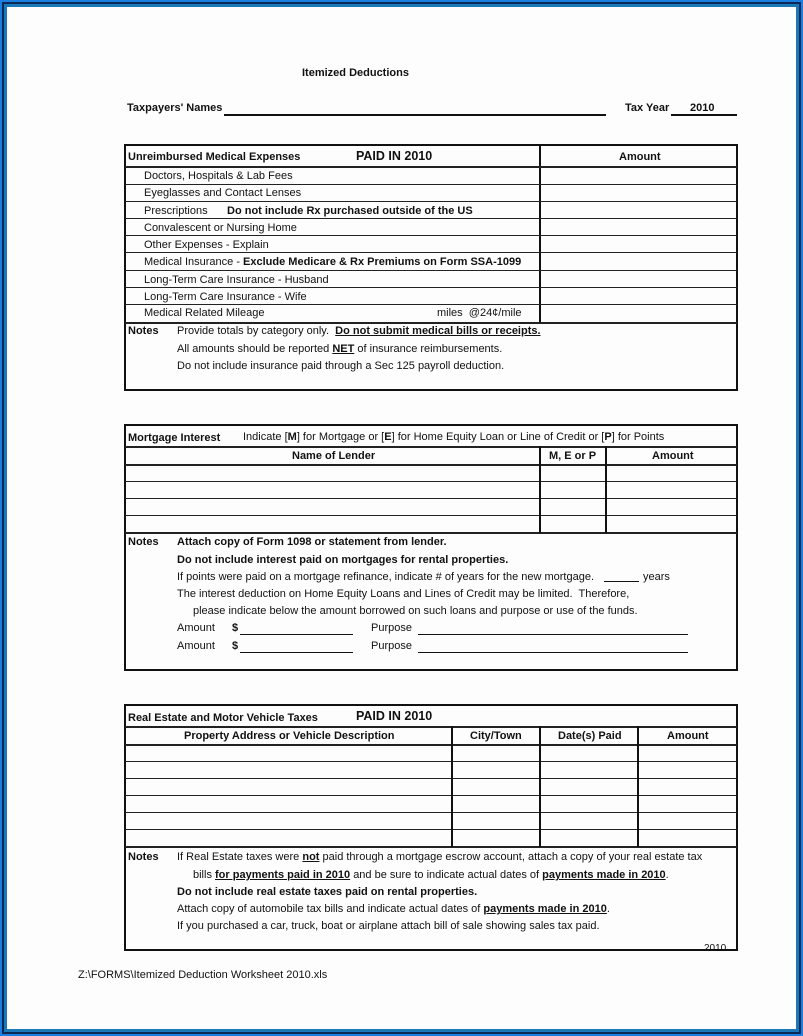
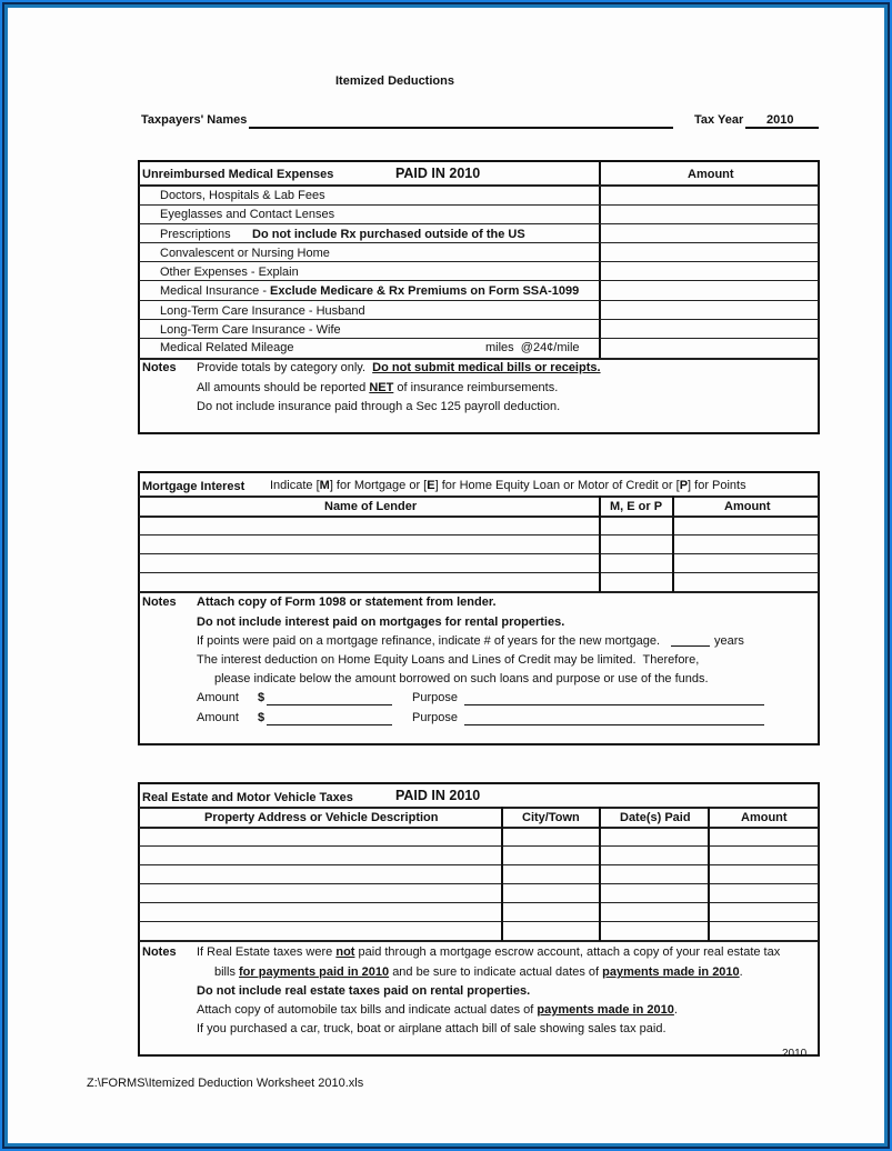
  Itemized Deductions
  Taxpayers' Names
  Tax Year
  2010
  Unreimbursed Medical Expenses
  PAID IN 2010
  Amount
  Doctors, Hospitals & Lab Fees
  Eyeglasses and Contact Lenses
  Prescriptions
  Do not include Rx purchased outside of the US
  Convalescent or Nursing Home
  Other Expenses - Explain
  Medical Insurance - Exclude Medicare & Rx Premiums on Form SSA-1099
  Long-Term Care Insurance - Husband
  Long-Term Care Insurance - Wife
  Medical Related Mileage
  miles @24¢/mile
  Notes
  Provide totals by category only. Do not submit medical bills or receipts.
  All amounts should be reported NET of insurance reimbursements.
  Do not include insurance paid through a Sec 125 payroll deduction.
  Mortgage Interest
- Indicate [M] for Mortgage or [E] for Home Equity Loan or Line of Credit or [P] for Points
+ Indicate [M] for Mortgage or [E] for Home Equity Loan or Motor of Credit or [P] for Points
  Name of Lender
  M, E or P
  Amount
  Notes
  Attach copy of Form 1098 or statement from lender.
  Do not include interest paid on mortgages for rental properties.
  If points were paid on a mortgage refinance, indicate # of years for the new mortgage.
  years
  The interest deduction on Home Equity Loans and Lines of Credit may be limited. Therefore,
  please indicate below the amount borrowed on such loans and purpose or use of the funds.
  Amount
  $
  Purpose
  Amount
  $
  Purpose
  Real Estate and Motor Vehicle Taxes
  PAID IN 2010
  Property Address or Vehicle Description
  City/Town
  Date(s) Paid
  Amount
  Notes
  If Real Estate taxes were not paid through a mortgage escrow account, attach a copy of your real estate tax
  bills for payments paid in 2010 and be sure to indicate actual dates of payments made in 2010.
  Do not include real estate taxes paid on rental properties.
  Attach copy of automobile tax bills and indicate actual dates of payments made in 2010.
  If you purchased a car, truck, boat or airplane attach bill of sale showing sales tax paid.
  2010
  Z:\FORMS\Itemized Deduction Worksheet 2010.xls
